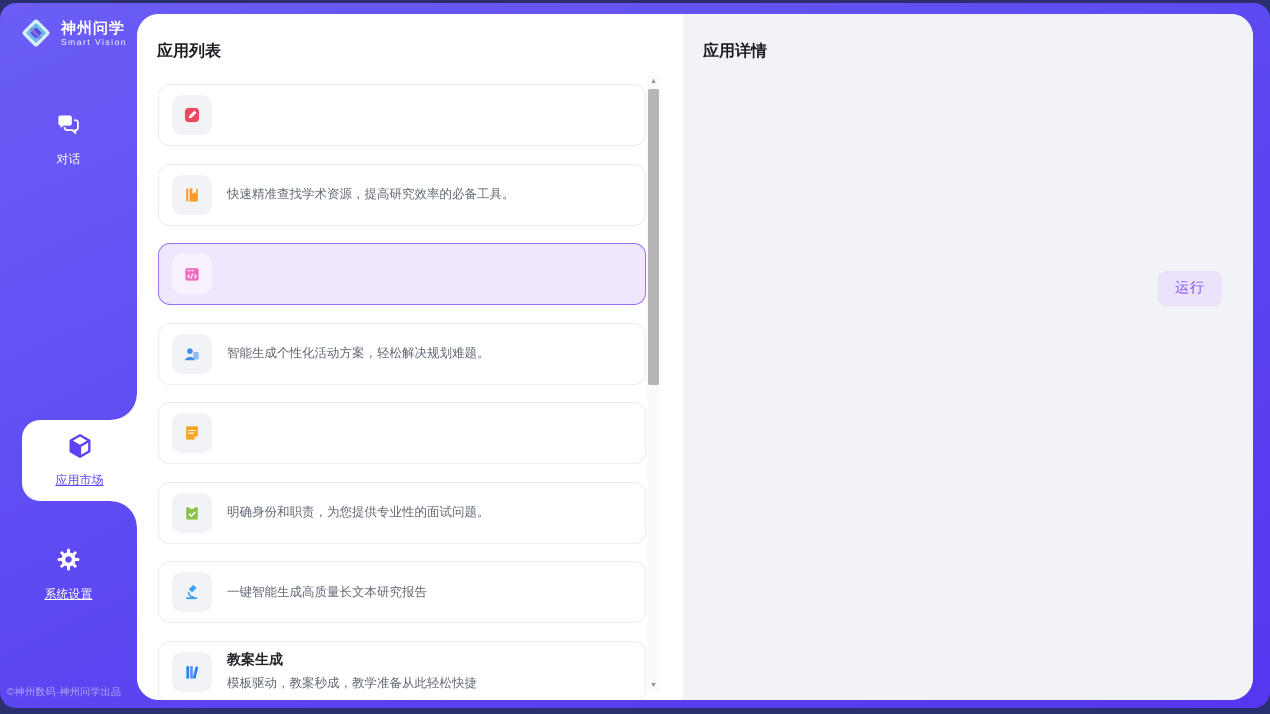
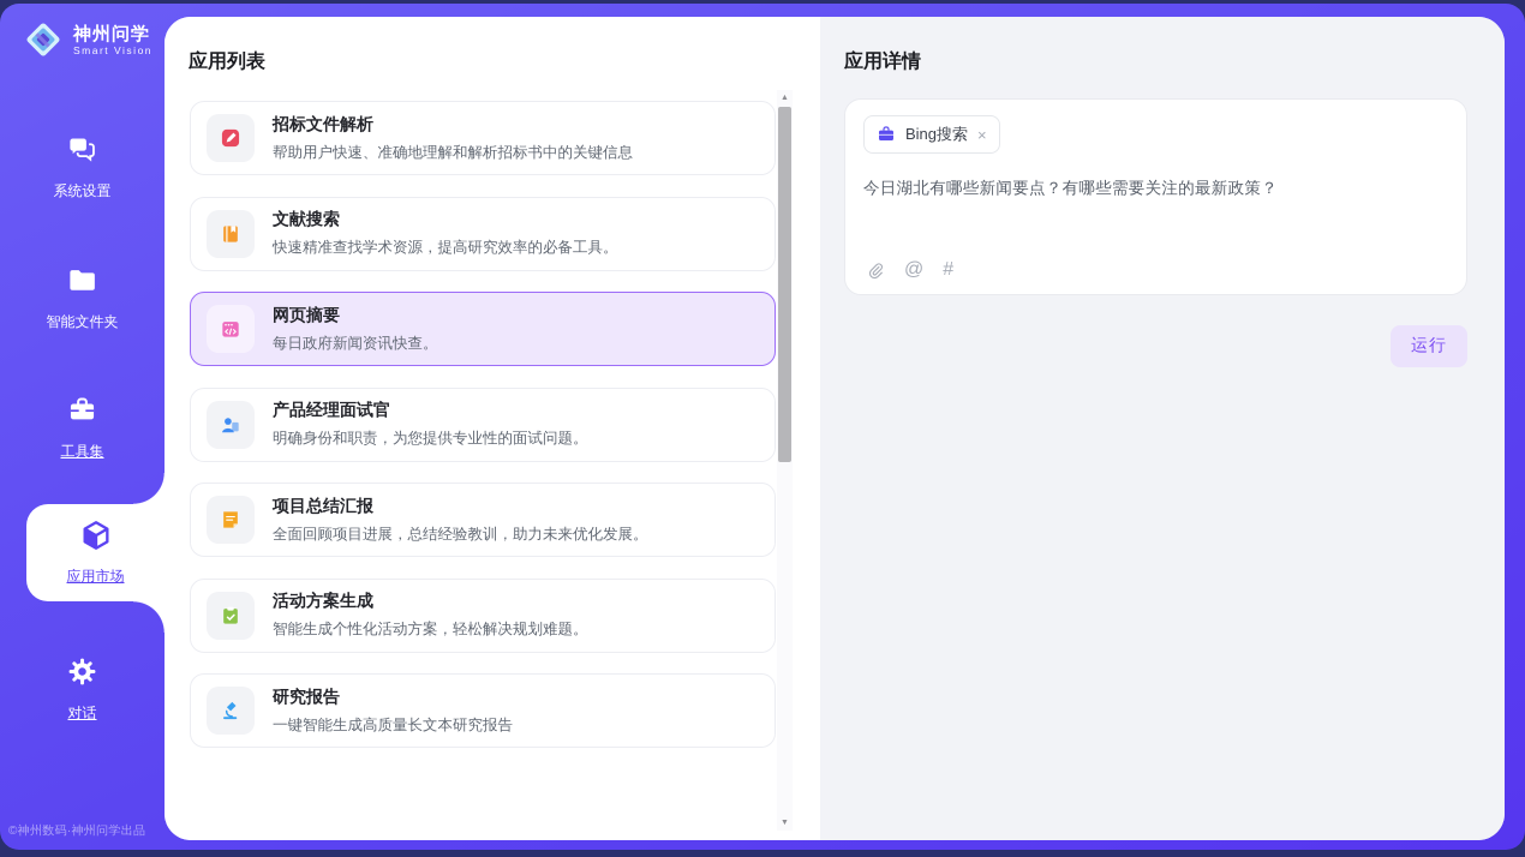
  神州问学
  Smart Vision
- 对话
+ 系统设置
+ 智能文件夹
+ 工具集
  应用市场
- 系统设置
+ 对话
  ©神州数码·神州问学出品
  应用列表
+ 招标文件解析
+ 帮助用户快速、准确地理解和解析招标书中的关键信息
+ 文献搜索
  快速精准查找学术资源，提高研究效率的必备工具。
+ 网页摘要
+ 每日政府新闻资讯快查。
+ 产品经理面试官
- 智能生成个性化活动方案，轻松解决规划难题。
+ 明确身份和职责，为您提供专业性的面试问题。
+ 项目总结汇报
+ 全面回顾项目进展，总结经验教训，助力未来优化发展。
+ 活动方案生成
- 明确身份和职责，为您提供专业性的面试问题。
+ 智能生成个性化活动方案，轻松解决规划难题。
+ 研究报告
  一键智能生成高质量长文本研究报告
- 教案生成
- 模板驱动，教案秒成，教学准备从此轻松快捷
  应用详情
+ Bing搜索
+ ×
+ 今日湖北有哪些新闻要点？有哪些需要关注的最新政策？
+ @
+ #
  运行
